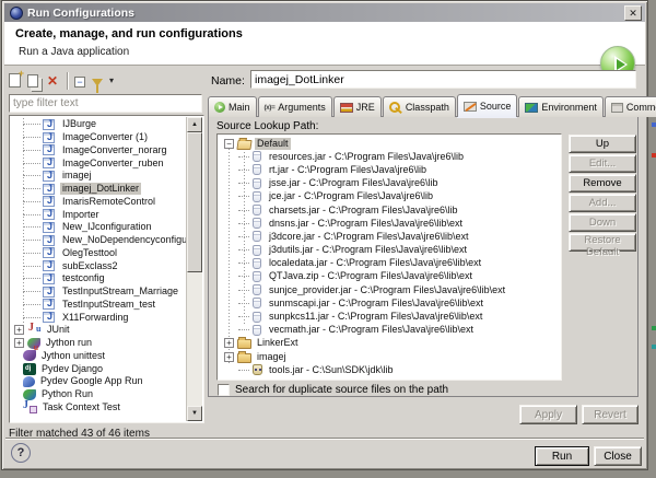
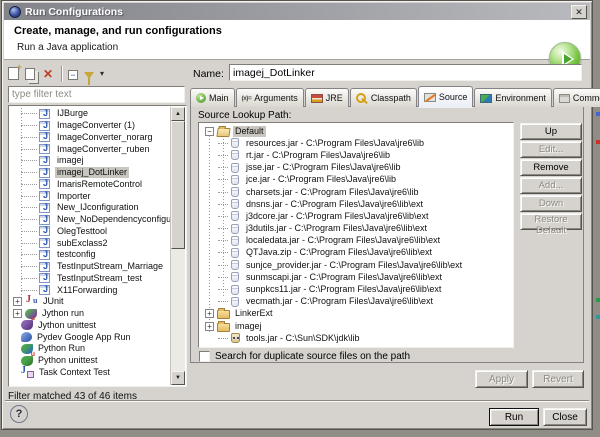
  Run Configurations
  ✕
  Create, manage, and run configurations
  Run a Java application
  ✕
  −
  ▾
  type filter text
  IJBurge
  ImageConverter (1)
  ImageConverter_norarg
  ImageConverter_ruben
  imagej
  imagej_DotLinker
  ImarisRemoteControl
  Importer
  New_IJconfiguration
  New_NoDependencyconfigu
  OlegTesttool
  subExclass2
  testconfig
  TestInputStream_Marriage
  TestInputStream_test
  X11Forwarding
  +
  JUnit
  +
  Jython run
  Jython unittest
- Pydev Django
  Pydev Google App Run
  Python Run
+ Python unittest
  Task Context Test
  Filter matched 43 of 46 items
  Name:
  imagej_DotLinker
  Main
  Arguments
  JRE
  Classpath
  Source
  Environment
  Source Lookup Path:
  −
  Default
  resources.jar - C:\Program Files\Java\jre6\lib
  rt.jar - C:\Program Files\Java\jre6\lib
  jsse.jar - C:\Program Files\Java\jre6\lib
  jce.jar - C:\Program Files\Java\jre6\lib
  charsets.jar - C:\Program Files\Java\jre6\lib
  dnsns.jar - C:\Program Files\Java\jre6\lib\ext
  j3dcore.jar - C:\Program Files\Java\jre6\lib\ext
  j3dutils.jar - C:\Program Files\Java\jre6\lib\ext
  localedata.jar - C:\Program Files\Java\jre6\lib\ext
  QTJava.zip - C:\Program Files\Java\jre6\lib\ext
  sunjce_provider.jar - C:\Program Files\Java\jre6\lib\ext
  sunmscapi.jar - C:\Program Files\Java\jre6\lib\ext
  sunpkcs11.jar - C:\Program Files\Java\jre6\lib\ext
  vecmath.jar - C:\Program Files\Java\jre6\lib\ext
  +
  LinkerExt
  +
  imagej
  tools.jar - C:\Sun\SDK\jdk\lib
  Up
  Edit...
  Remove
  Add...
  Down
  Restore Default
  Search for duplicate source files on the path
  Apply
  Revert
  ?
  Run
  Close
